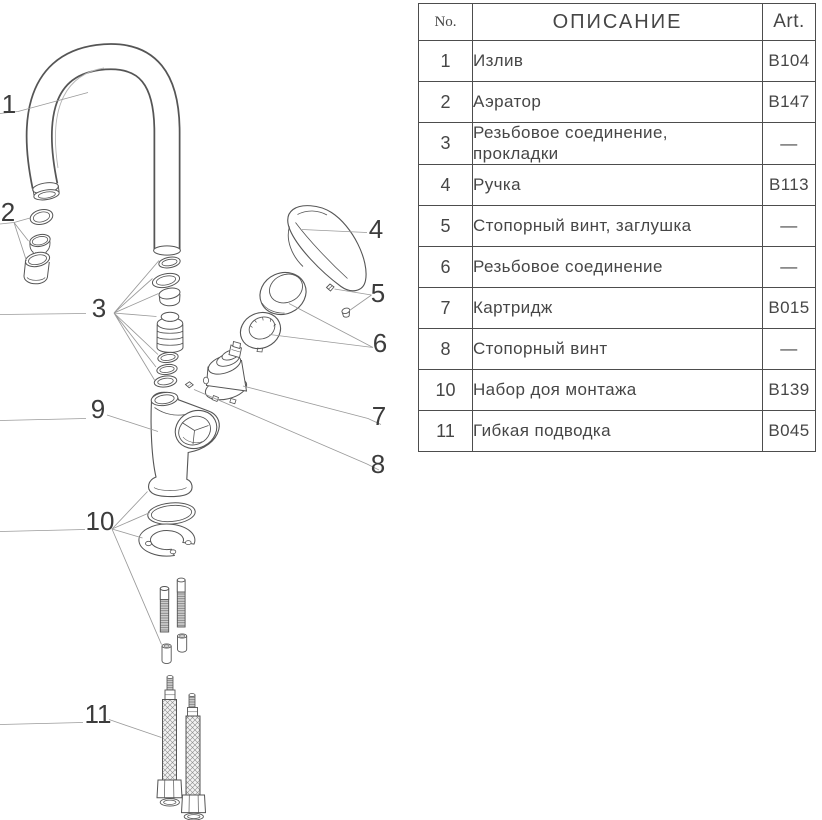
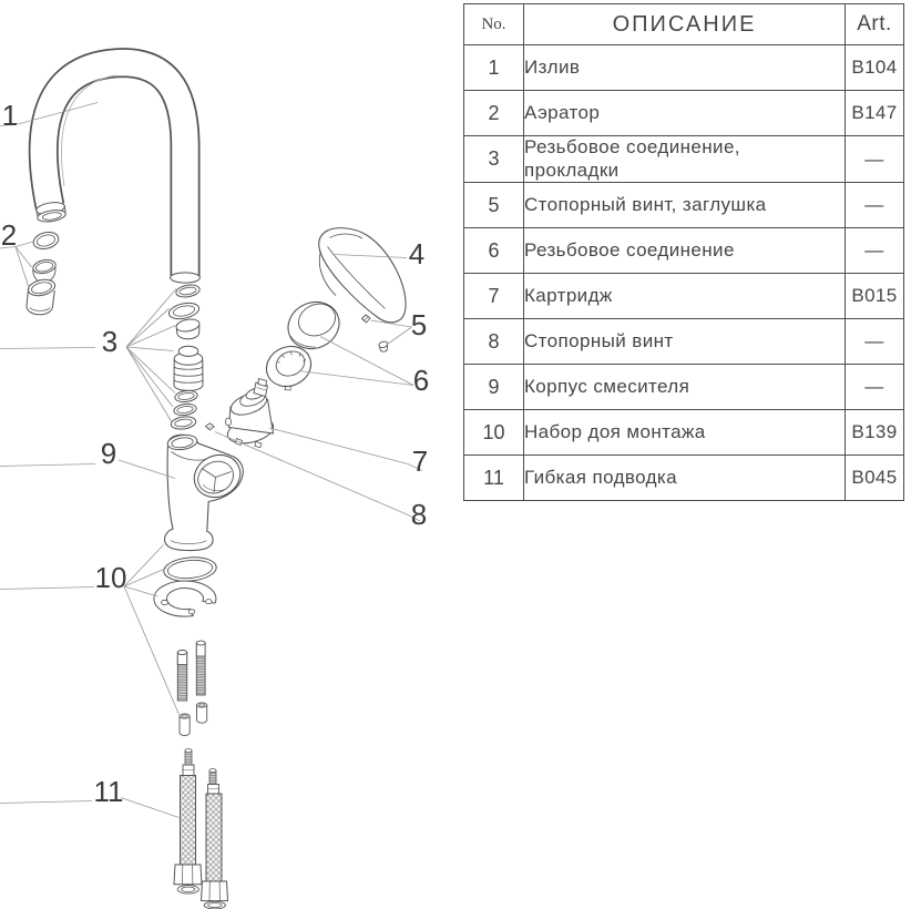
  1
  2
  3
  4
  5
  6
  7
  8
  9
  10
  11
  No.	ОПИСАНИЕ	Art.
  1	Излив	B104
  2	Аэратор	B147
  3	Резьбовое соединение, прокладки	—
- 4	Ручка	B113
  5	Стопорный винт, заглушка	—
  6	Резьбовое соединение	—
  7	Картридж	B015
  8	Стопорный винт	—
+ 9	Корпус смесителя	—
  10	Набор доя монтажа	B139
  11	Гибкая подводка	B045
